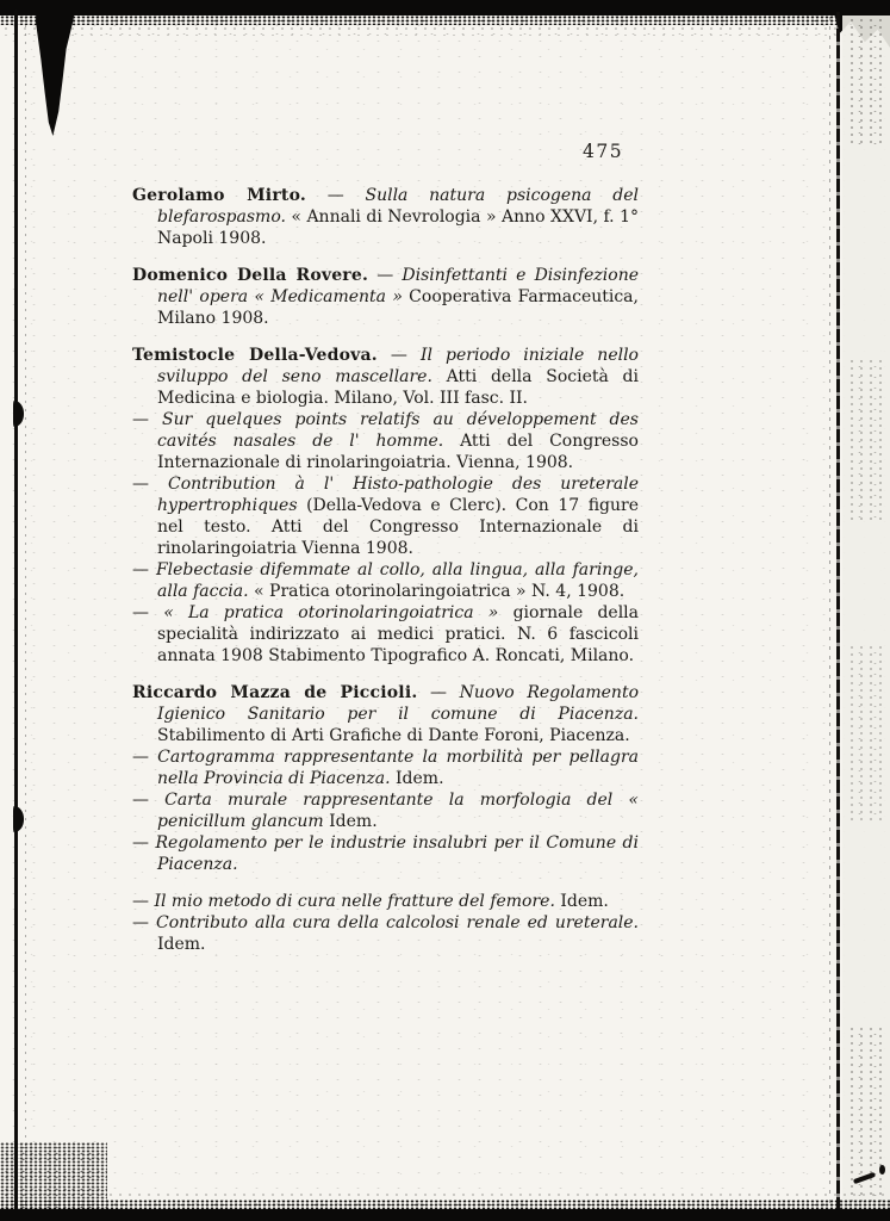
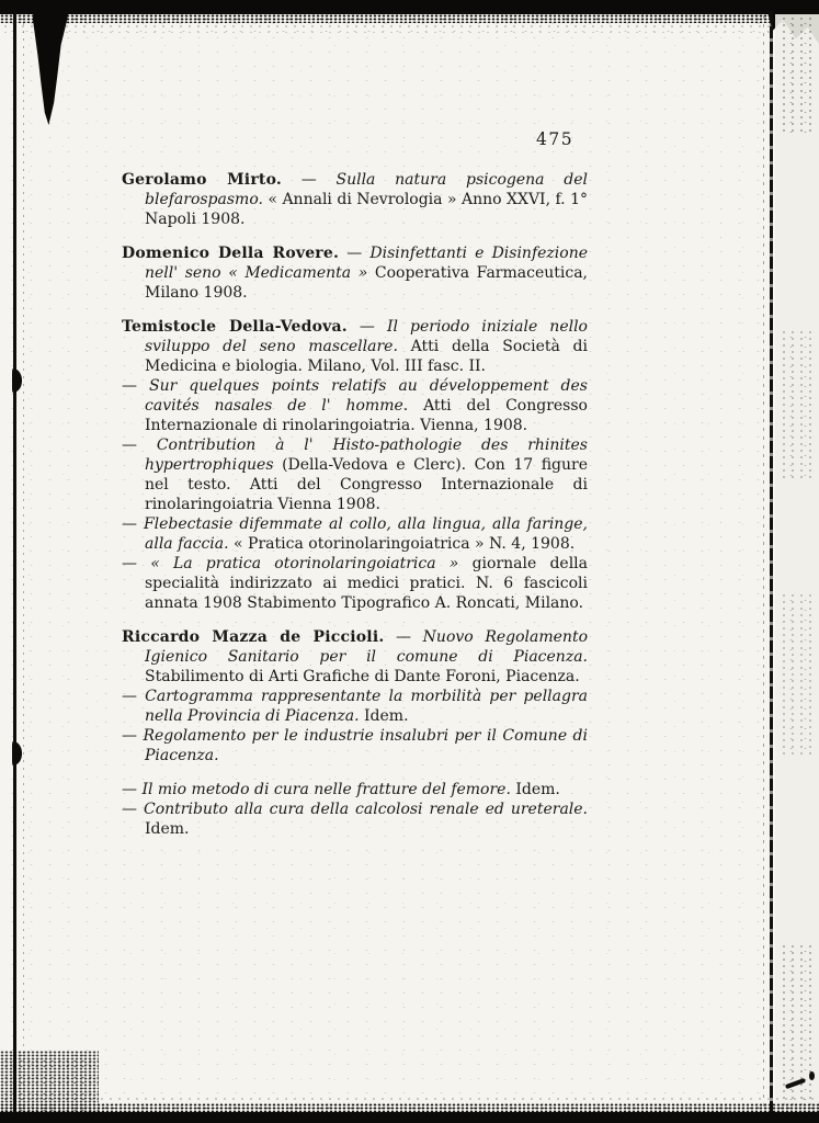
  475
  Gerolamo Mirto. — Sulla natura psicogena del blefarospasmo. « Annali di Nevrologia » Anno XXVI, f. 1° Napoli 1908.
- Domenico Della Rovere. — Disinfettanti e Disinfezione nell' opera « Medicamenta » Cooperativa Farmaceutica, Milano 1908.
+ Domenico Della Rovere. — Disinfettanti e Disinfezione nell' seno « Medicamenta » Cooperativa Farmaceutica, Milano 1908.
  Temistocle Della-Vedova. — Il periodo iniziale nello sviluppo del seno mascellare. Atti della Società di Medicina e biologia. Milano, Vol. III fasc. II.
  — Sur quelques points relatifs au développement des cavités nasales de l' homme. Atti del Congresso Internazionale di rinolaringoiatria. Vienna, 1908.
- — Contribution à l' Histo-pathologie des ureterale hypertrophiques (Della-Vedova e Clerc). Con 17 figure nel testo. Atti del Congresso Internazionale di rinolaringoiatria Vienna 1908.
+ — Contribution à l' Histo-pathologie des rhinites hypertrophiques (Della-Vedova e Clerc). Con 17 figure nel testo. Atti del Congresso Internazionale di rinolaringoiatria Vienna 1908.
  — Flebectasie difemmate al collo, alla lingua, alla faringe, alla faccia. « Pratica otorinolaringoiatrica » N. 4, 1908.
  — « La pratica otorinolaringoiatrica » giornale della specialità indirizzato ai medici pratici. N. 6 fascicoli annata 1908 Stabimento Tipografico A. Roncati, Milano.
  Riccardo Mazza de Piccioli. — Nuovo Regolamento Igienico Sanitario per il comune di Piacenza. Stabilimento di Arti Grafiche di Dante Foroni, Piacenza.
  — Cartogramma rappresentante la morbilità per pellagra nella Provincia di Piacenza. Idem.
- — Carta murale rappresentante la morfologia del « penicillum glancum Idem.
  — Regolamento per le industrie insalubri per il Comune di Piacenza.
  — Il mio metodo di cura nelle fratture del femore. Idem.
  — Contributo alla cura della calcolosi renale ed ureterale. Idem.
